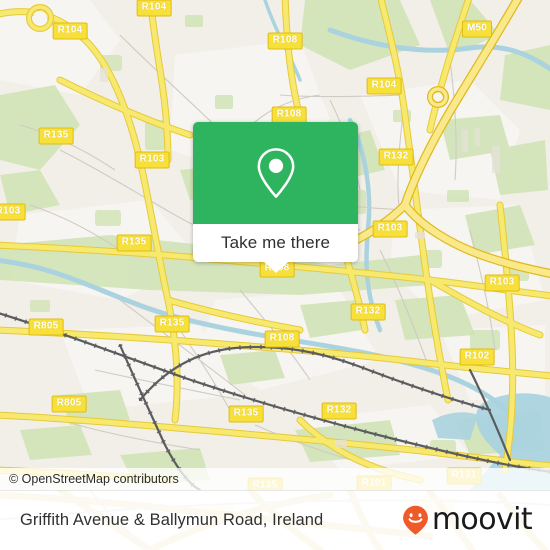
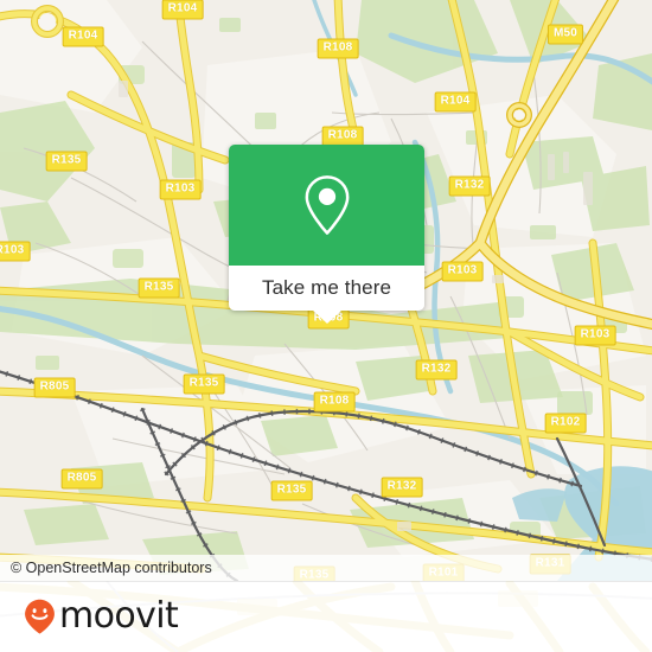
  R104
  R108
  M50
  R104
  R104
  R108
  R135
  R103
  R132
  103
  R103
  R135
  R103
  R108
  R132
  R135
  R805
  R108
  R102
  R805
  R135
  R132
  R131
  R135
  R101
  © OpenStreetMap contributors
  Take me there
- Griffith Avenue & Ballymun Road, Ireland
  moovit
